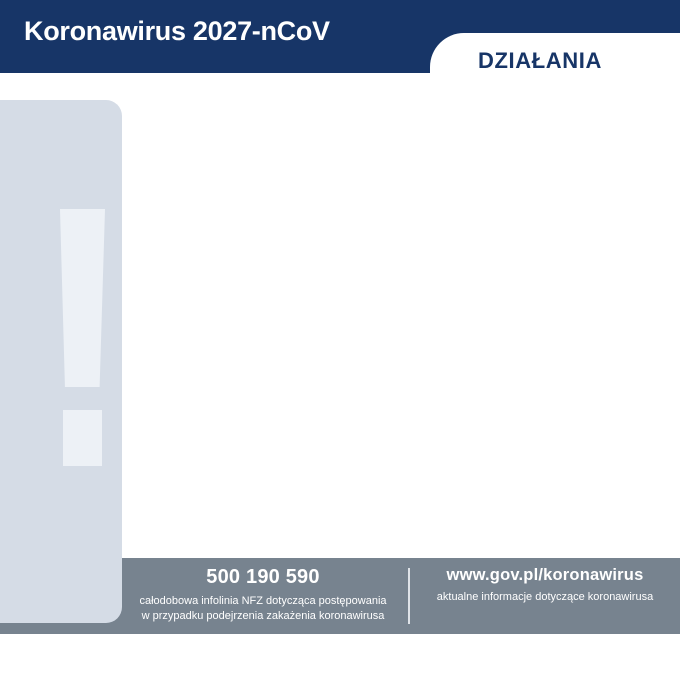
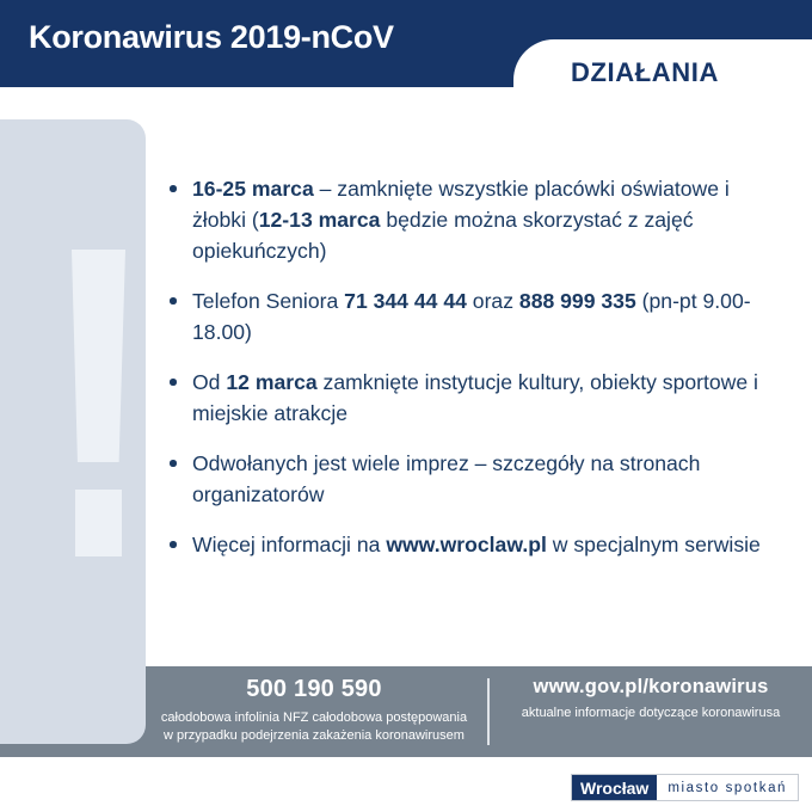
- Koronawirus 2027-nCoV
+ Koronawirus 2019-nCoV
  DZIAŁANIA
+ 16-25 marca – zamknięte wszystkie placówki oświatowe i żłobki (12-13 marca będzie można skorzystać z zajęć opiekuńczych)
+ Telefon Seniora 71 344 44 44 oraz 888 999 335 (pn-pt 9.00-18.00)
+ Od 12 marca zamknięte instytucje kultury, obiekty sportowe i miejskie atrakcje
+ Odwołanych jest wiele imprez – szczegóły na stronach organizatorów
+ Więcej informacji na www.wroclaw.pl w specjalnym serwisie
  500 190 590
- całodobowa infolinia NFZ dotycząca postępowania
+ całodobowa infolinia NFZ całodobowa postępowania
- w przypadku podejrzenia zakażenia koronawirusa
+ w przypadku podejrzenia zakażenia koronawirusem
  www.gov.pl/koronawirus
  aktualne informacje dotyczące koronawirusa
+ Wrocław
+ miasto spotkań
